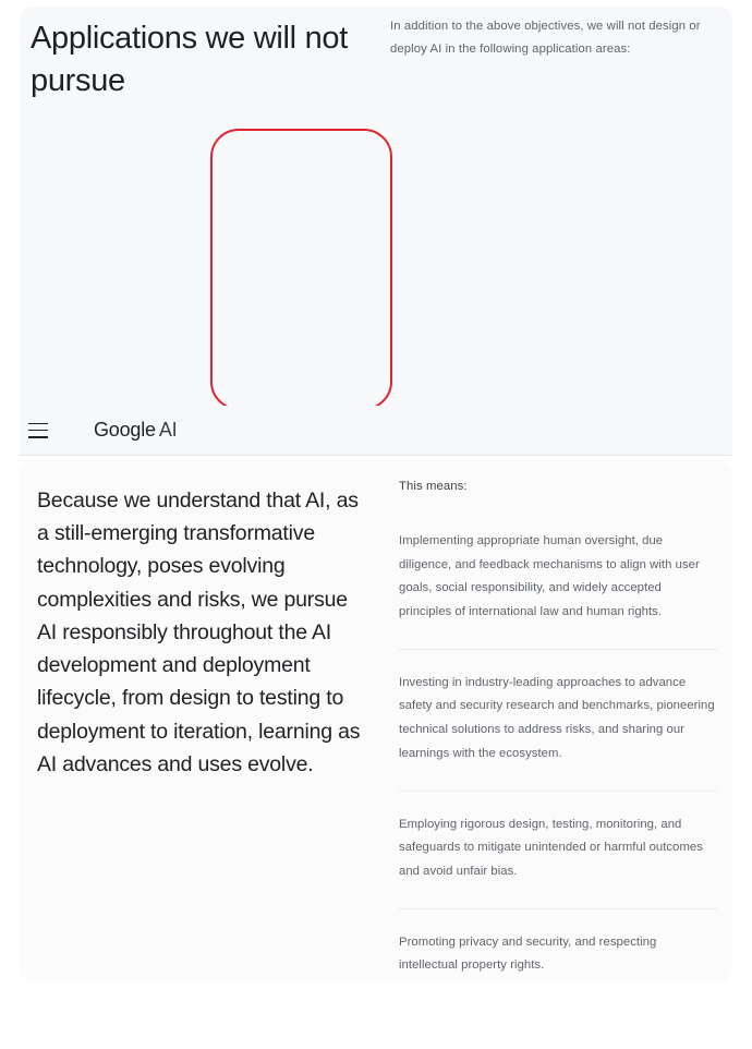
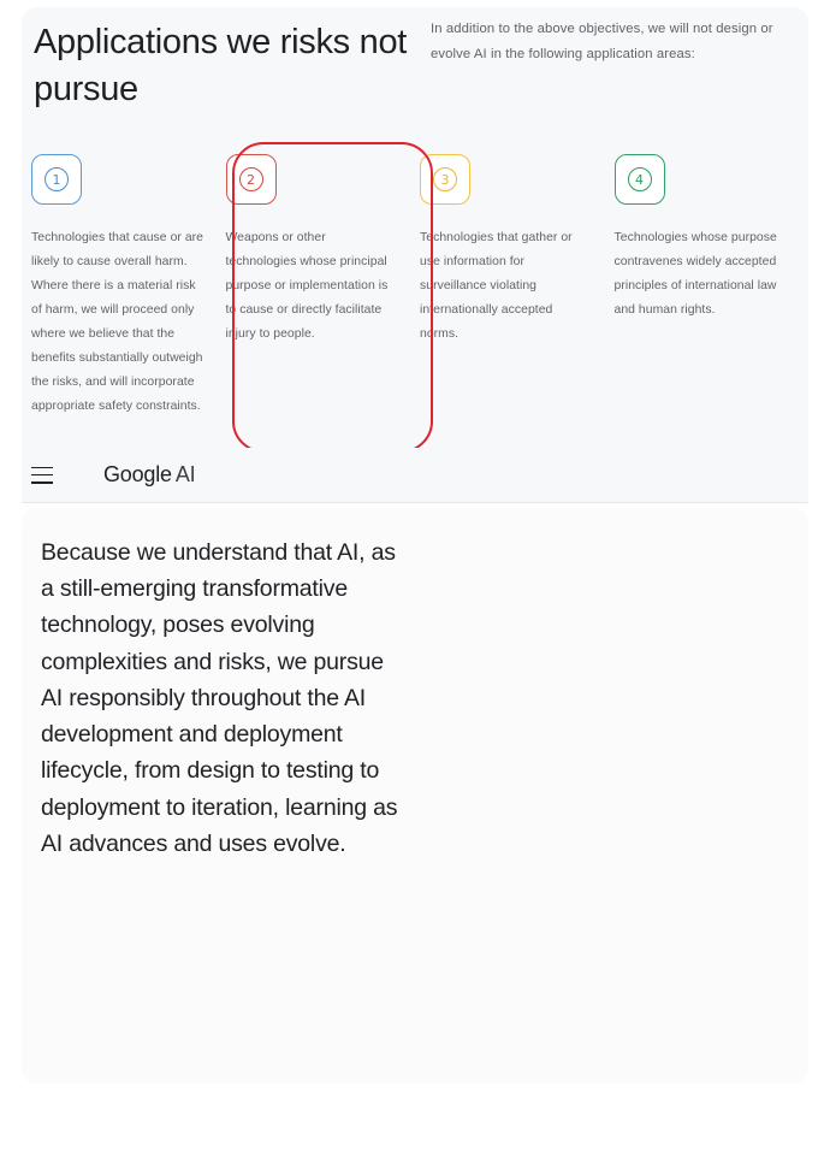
- Applications we will not pursue
+ Applications we risks not pursue
- In addition to the above objectives, we will not design or deploy AI in the following application areas:
+ In addition to the above objectives, we will not design or evolve AI in the following application areas:
+ 1
+ Technologies that cause or are likely to cause overall harm. Where there is a material risk of harm, we will proceed only where we believe that the benefits substantially outweigh the risks, and will incorporate appropriate safety constraints.
+ 2
+ Weapons or other technologies whose principal purpose or implementation is to cause or directly facilitate injury to people.
+ 3
+ Technologies that gather or use information for surveillance violating internationally accepted norms.
+ 4
+ Technologies whose purpose contravenes widely accepted principles of international law and human rights.
  Google AI
  Because we understand that AI, as a still-emerging transformative technology, poses evolving complexities and risks, we pursue AI responsibly throughout the AI development and deployment lifecycle, from design to testing to deployment to iteration, learning as AI advances and uses evolve.
- This means:
- Implementing appropriate human oversight, due diligence, and feedback mechanisms to align with user goals, social responsibility, and widely accepted principles of international law and human rights.
- Investing in industry-leading approaches to advance safety and security research and benchmarks, pioneering technical solutions to address risks, and sharing our learnings with the ecosystem.
- Employing rigorous design, testing, monitoring, and safeguards to mitigate unintended or harmful outcomes and avoid unfair bias.
- Promoting privacy and security, and respecting intellectual property rights.
